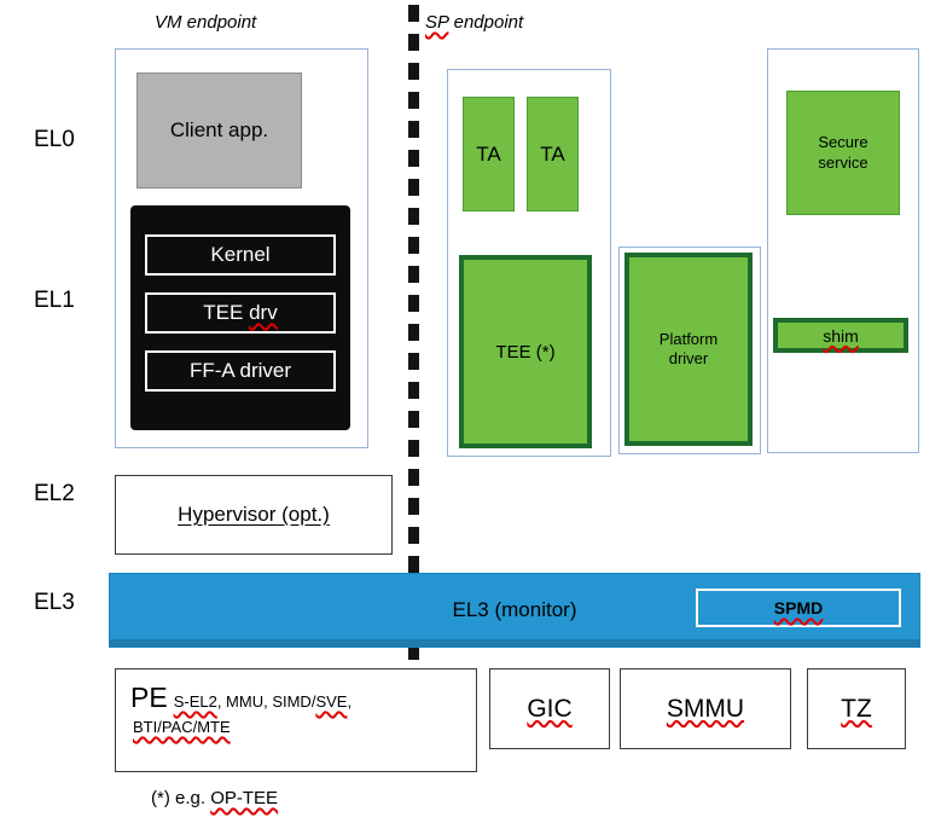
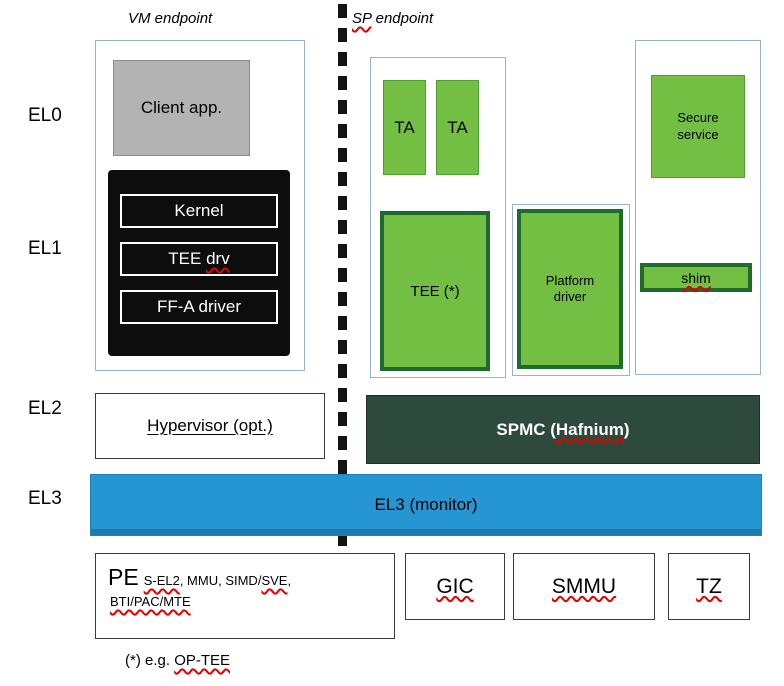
  VM endpoint
  SP endpoint
  EL0
  EL1
  EL2
  EL3
  Client app.
  Kernel
  TEE drv
  FF-A driver
  TA
  TA
  TEE (*)
  Platform driver
  Secure service
  shim
  Hypervisor (opt.)
+ SPMC (Hafnium)
  EL3 (monitor)
- SPMD
  PE S-EL2, MMU, SIMD/SVE,
  BTI/PAC/MTE
  GIC
  SMMU
  TZ
  (*) e.g. OP-TEE
